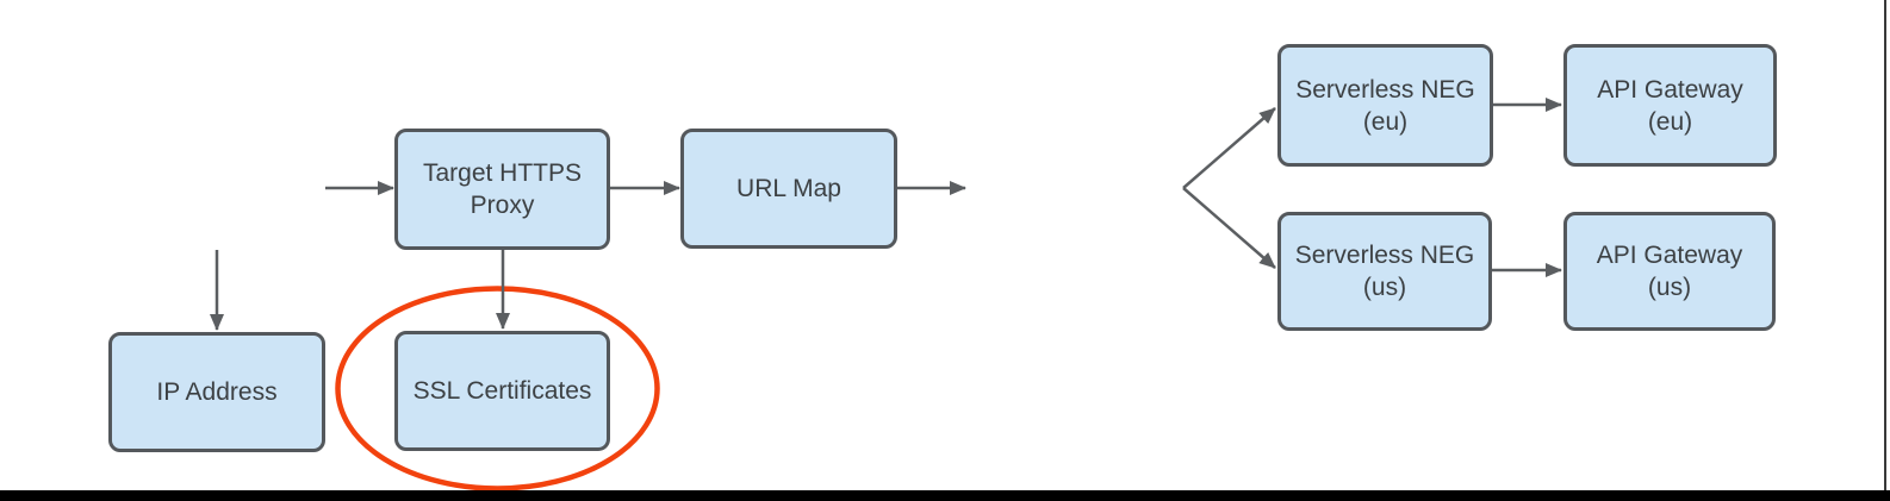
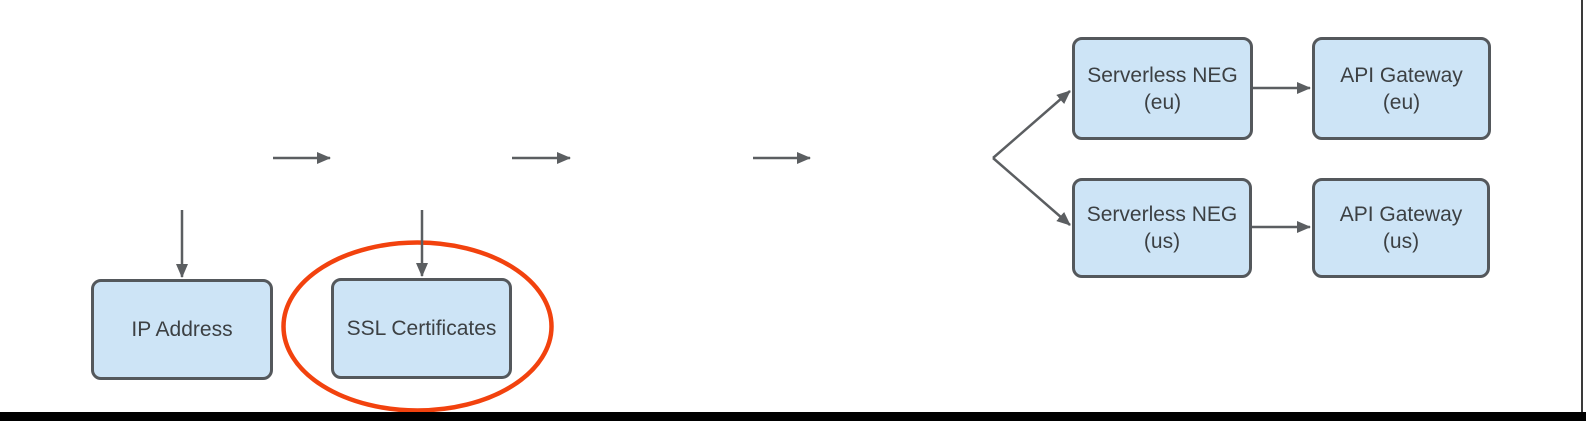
- Target HTTPS
- Proxy
- URL Map
  IP Address
  SSL Certificates
  Serverless NEG
  (eu)
  API Gateway
  (eu)
  Serverless NEG
  (us)
  API Gateway
  (us)
